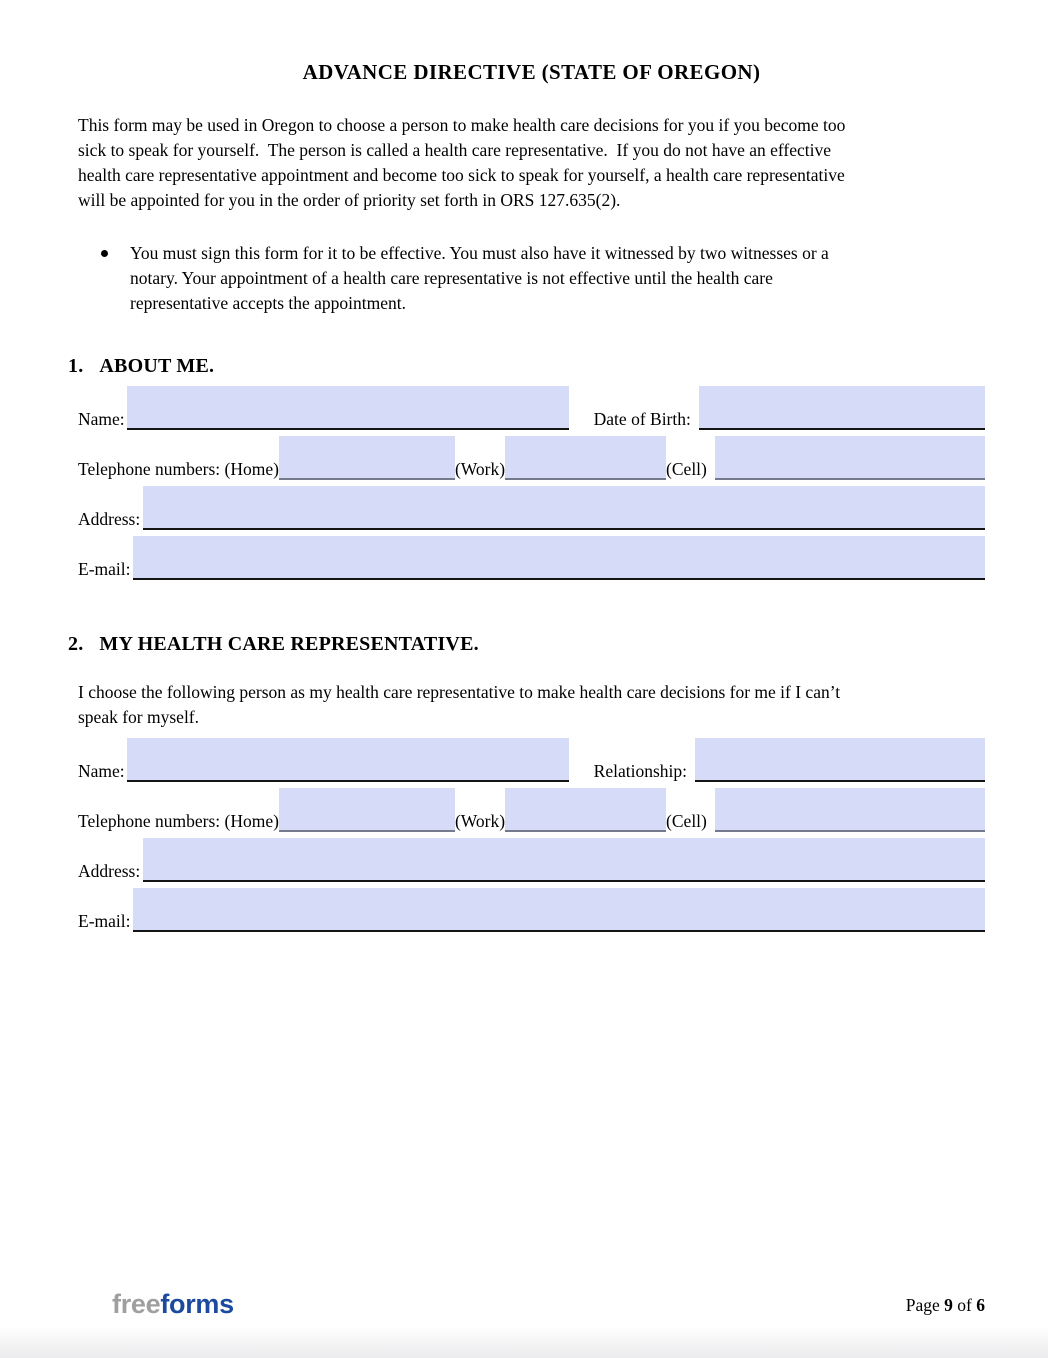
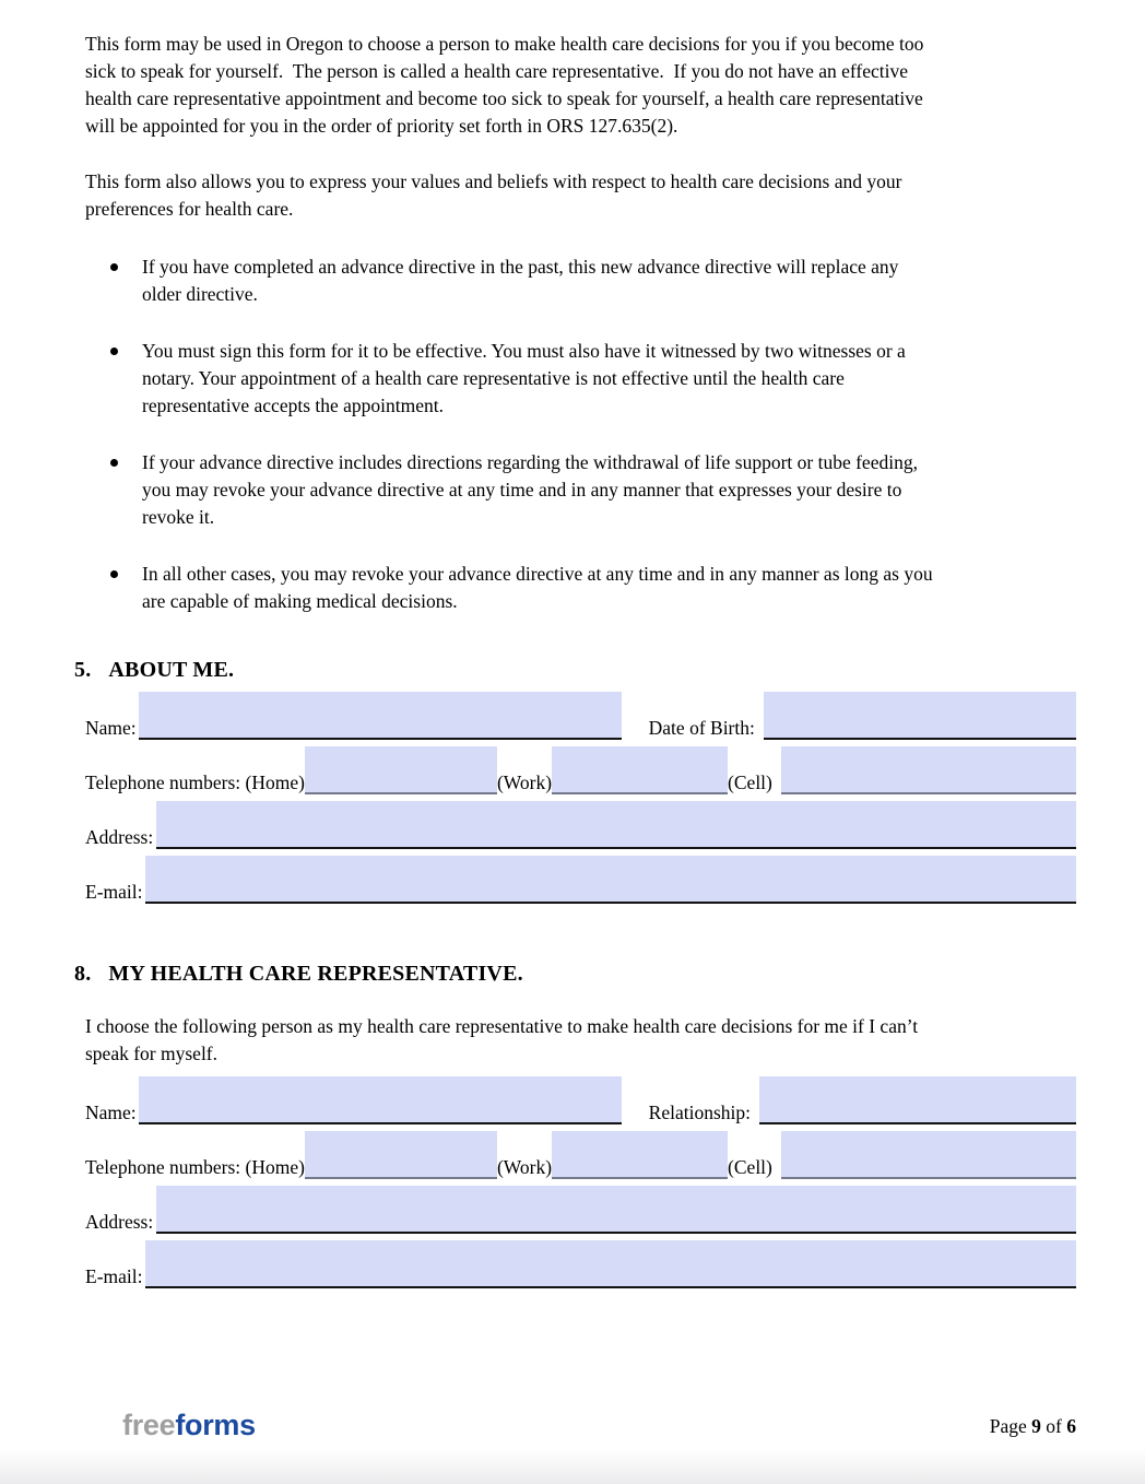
- ADVANCE DIRECTIVE (STATE OF OREGON)
  This form may be used in Oregon to choose a person to make health care decisions for you if you become too
  sick to speak for yourself. The person is called a health care representative. If you do not have an effective
  health care representative appointment and become too sick to speak for yourself, a health care representative
  will be appointed for you in the order of priority set forth in ORS 127.635(2).
+ This form also allows you to express your values and beliefs with respect to health care decisions and your
+ preferences for health care.
+ If you have completed an advance directive in the past, this new advance directive will replace any
+ older directive.
  You must sign this form for it to be effective. You must also have it witnessed by two witnesses or a
  notary. Your appointment of a health care representative is not effective until the health care
  representative accepts the appointment.
+ If your advance directive includes directions regarding the withdrawal of life support or tube feeding,
+ you may revoke your advance directive at any time and in any manner that expresses your desire to
+ revoke it.
+ In all other cases, you may revoke your advance directive at any time and in any manner as long as you
+ are capable of making medical decisions.
- 1.
+ 5.
  ABOUT ME.
  Name:
  Date of Birth:
  Telephone numbers: (Home)
  (Work)
  (Cell)
  Address:
  E-mail:
- 2.
+ 8.
  MY HEALTH CARE REPRESENTATIVE.
  I choose the following person as my health care representative to make health care decisions for me if I can’t
  speak for myself.
  Name:
  Relationship:
  Telephone numbers: (Home)
  (Work)
  (Cell)
  Address:
  E-mail:
  freeforms
  Page 9 of 6
